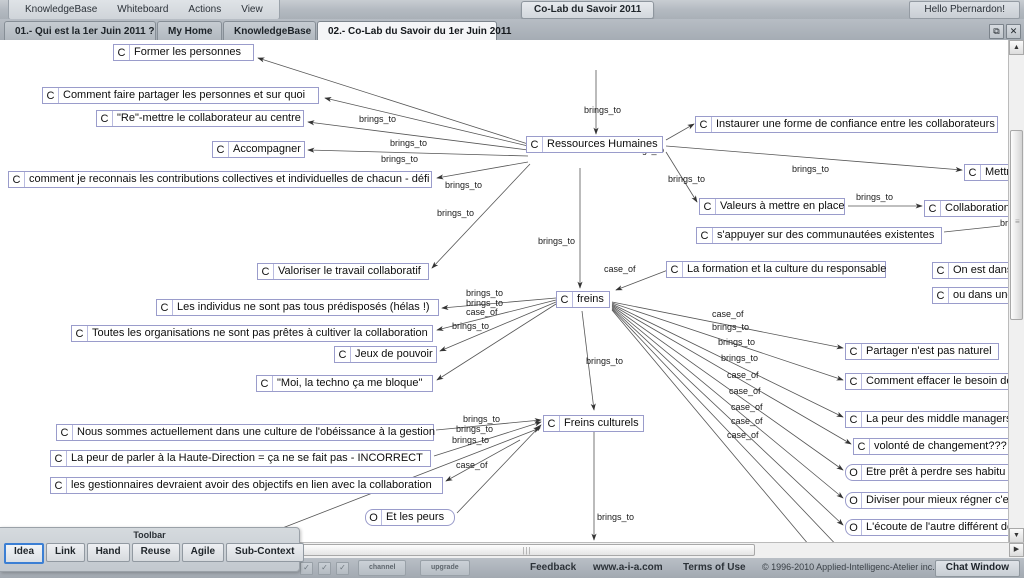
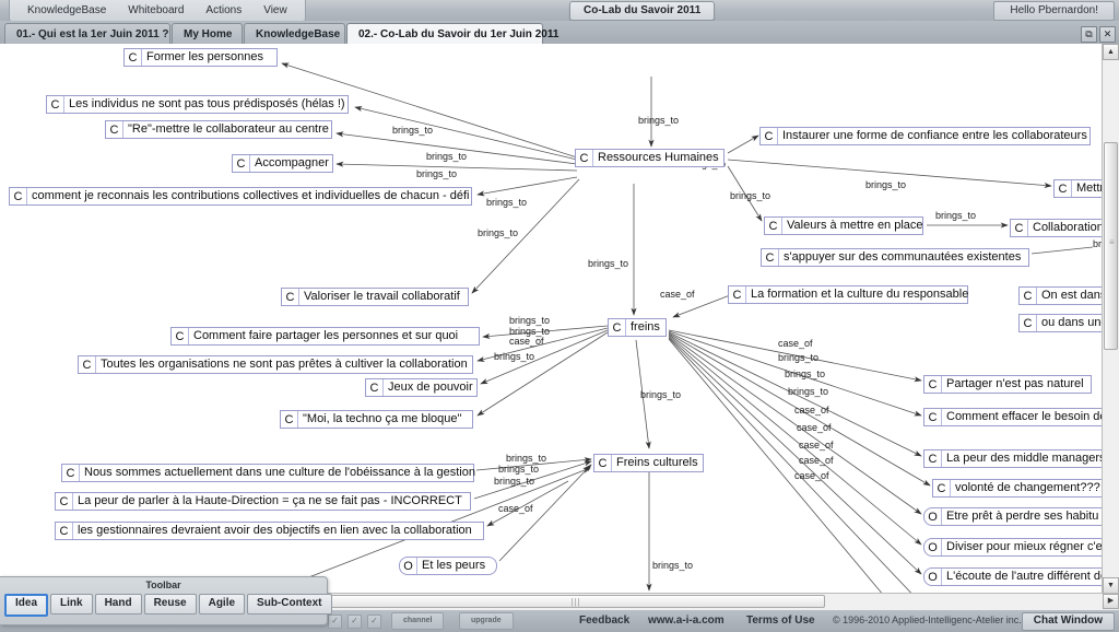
  KnowledgeBase
  Whiteboard
  Actions
  View
  Co-Lab du Savoir 2011
  Hello Pbernardon!
  01.- Qui est la 1er Juin 2011 ?
  My Home
  KnowledgeBase
  02.- Co-Lab du Savoir du 1er Juin 2011
  ⧉
  ✕
  brings_to
  brings_to
  brings_to
  brings_to
  brings_to
  brings_to
  brings_to
  brings_to
  brings_to
  brings_to
  case_of
  brings_to
  brings_to
  case_of
  brings_to
  case_of
  brings_to
  brings_to
  brings_to
  case_of
  case_of
  case_of
  case_of
  case_of
  brings_to
  brings_to
  brings_to
  brings_to
  case_of
  brings_to
  C
  Former les personnes
  C
- Comment faire partager les personnes et sur quoi
+ Les individus ne sont pas tous prédisposés (hélas !)
  C
  "Re"-mettre le collaborateur au centre
  C
  Accompagner
  C
  comment je reconnais les contributions collectives et individuelles de chacun - défi
  C
  Ressources Humaines
  C
  Instaurer une forme de confiance entre les collaborateurs
  C
  C
  Valeurs à mettre en place
  C
  Collaboration
  C
  s'appuyer sur des communautées existentes
  C
  Valoriser le travail collaboratif
  C
  La formation et la culture du responsable
  C
  On est dan
  C
  ou dans un
  C
  freins
  C
- Les individus ne sont pas tous prédisposés (hélas !)
+ Comment faire partager les personnes et sur quoi
  C
  Toutes les organisations ne sont pas prêtes à cultiver la collaboration
  C
  Jeux de pouvoir
  C
  "Moi, la techno ça me bloque"
  C
  Partager n'est pas naturel
  C
  Comment effacer le besoin d
  C
  La peur des middle manager
  C
  volonté de changement???
  C
  Nous sommes actuellement dans une culture de l'obéissance à la gestion
  C
  Freins culturels
  C
  La peur de parler à la Haute-Direction = ça ne se fait pas - INCORRECT
  C
  les gestionnaires devraient avoir des objectifs en lien avec la collaboration
  O
  Etre prêt à perdre ses habitu
  O
  Diviser pour mieux régner c'e
  O
  L'écoute de l'autre différent d
  O
  Et les peurs
  ≡
  |||
  Toolbar
  Idea
  Link
  Hand
  Reuse
  Agile
  Sub-Context
  ✓
  ✓
  ✓
  Feedback
  www.a-i-a.com
  Terms of Use
  © 1996-2010 Applied-Intelligenc-Atelier inc.
  Chat Window
